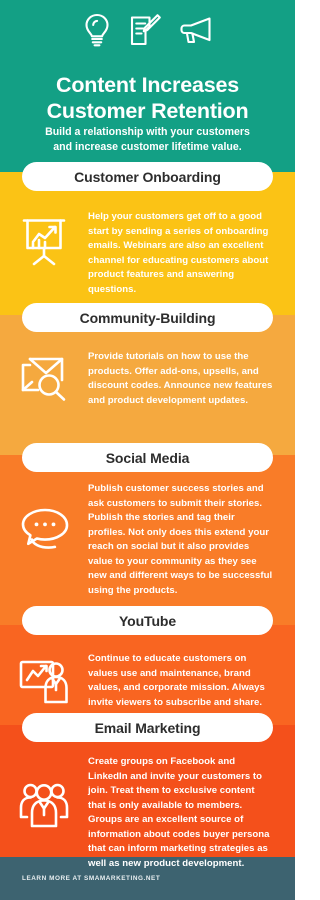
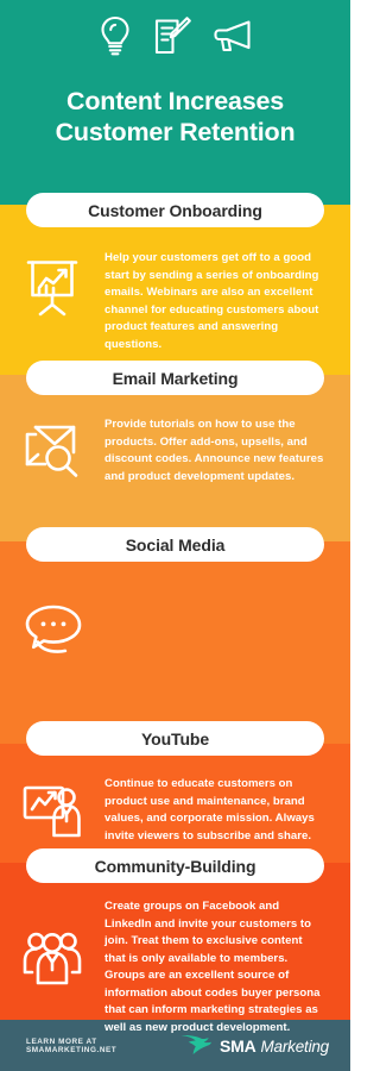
  Content Increases
  Customer Retention
- Build a relationship with your customers
- and increase customer lifetime value.
  Customer Onboarding
  Help your customers get off to a good start by sending a series of onboarding emails. Webinars are also an excellent channel for educating customers about product features and answering questions.
- Community-Building
+ Email Marketing
  Provide tutorials on how to use the products. Offer add-ons, upsells, and discount codes. Announce new features and product development updates.
  Social Media
- Publish customer success stories and ask customers to submit their stories. Publish the stories and tag their profiles. Not only does this extend your reach on social but it also provides value to your community as they see new and different ways to be successful using the products.
  YouTube
- Continue to educate customers on values use and maintenance, brand values, and corporate mission. Always invite viewers to subscribe and share.
+ Continue to educate customers on product use and maintenance, brand values, and corporate mission. Always invite viewers to subscribe and share.
- Email Marketing
+ Community-Building
  Create groups on Facebook and LinkedIn and invite your customers to join. Treat them to exclusive content that is only available to members. Groups are an excellent source of information about codes buyer persona that can inform marketing strategies as well as new product development.
+ SMA
+ Marketing
